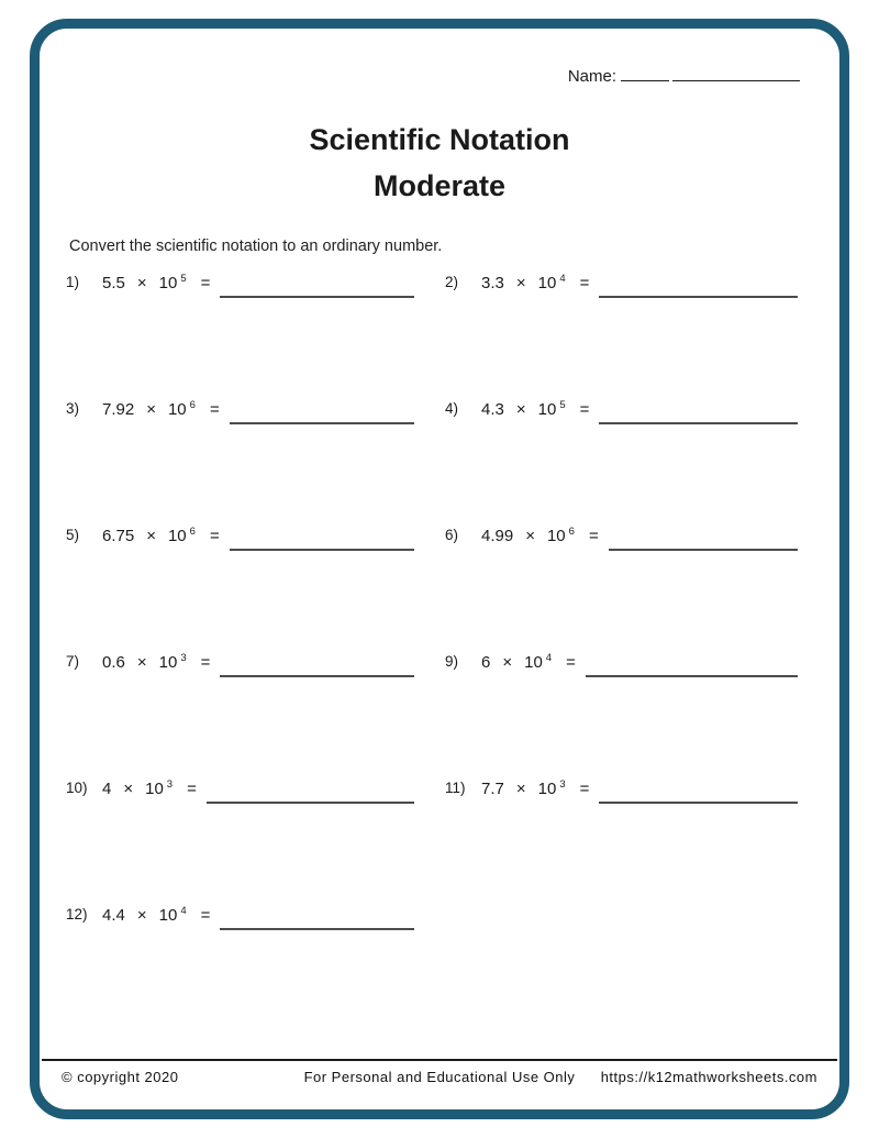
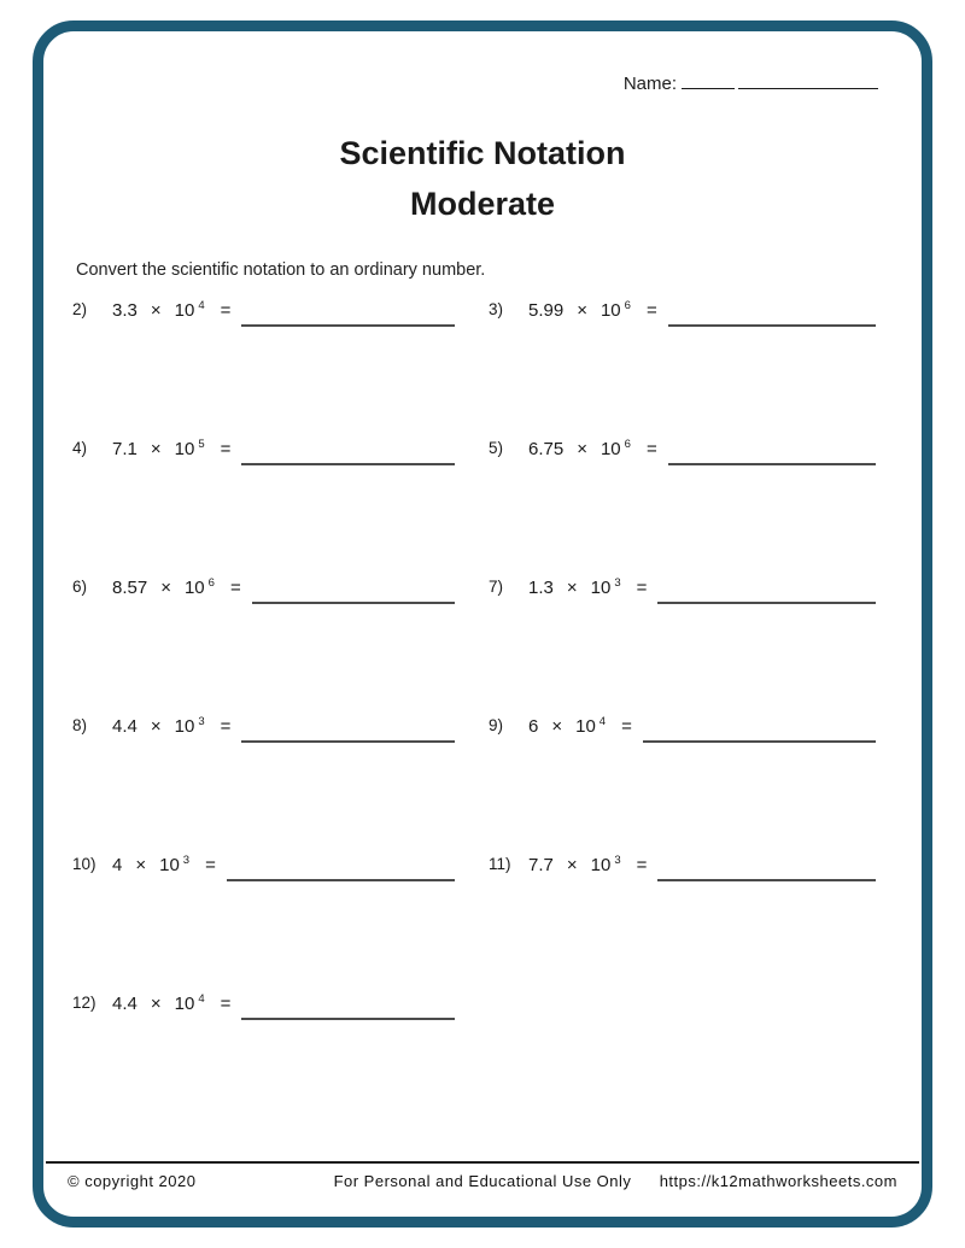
  Name:
  Scientific Notation
  Moderate
  Convert the scientific notation to an ordinary number.
- 1)
- 5.5 × 10 5 =
  2)
  3.3 × 10 4 =
  3)
- 7.92 × 10 6 =
+ 5.99 × 10 6 =
  4)
- 4.3 × 10 5 =
+ 7.1 × 10 5 =
  5)
  6.75 × 10 6 =
  6)
- 4.99 × 10 6 =
+ 8.57 × 10 6 =
  7)
- 0.6 × 10 3 =
+ 1.3 × 10 3 =
+ 8)
+ 4.4 × 10 3 =
  9)
  6 × 10 4 =
  10)
  4 × 10 3 =
  11)
  7.7 × 10 3 =
  12)
  4.4 × 10 4 =
  © copyright 2020
  For Personal and Educational Use Only
  https://k12mathworksheets.com
